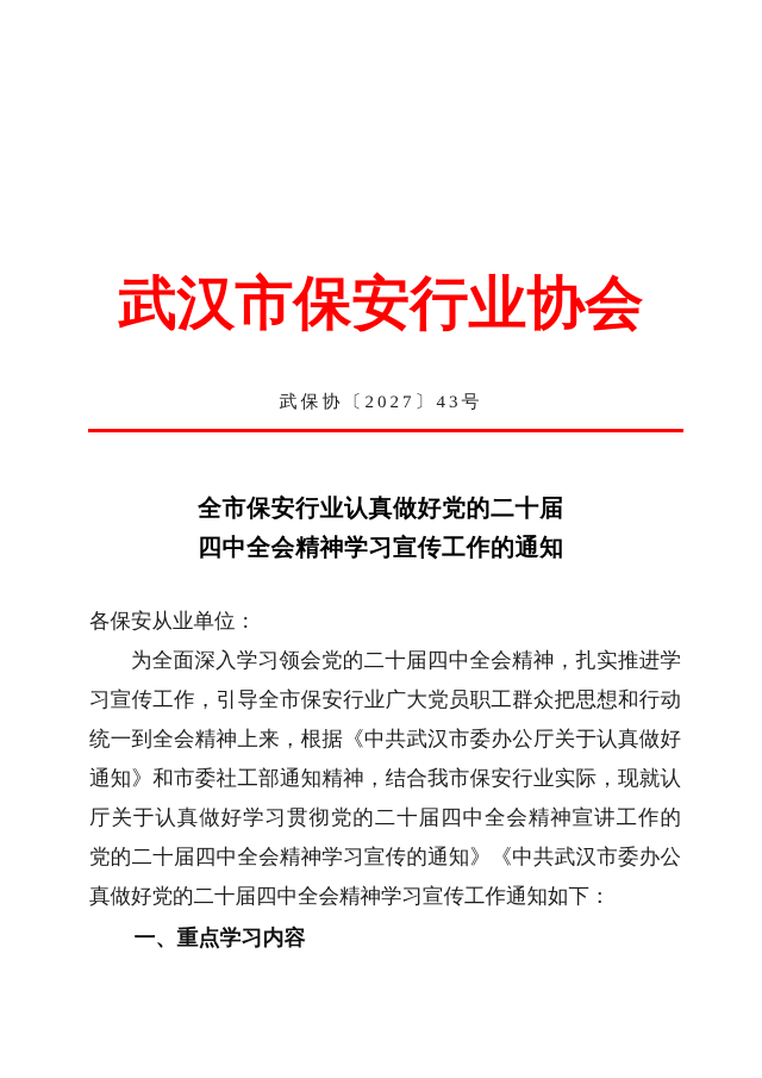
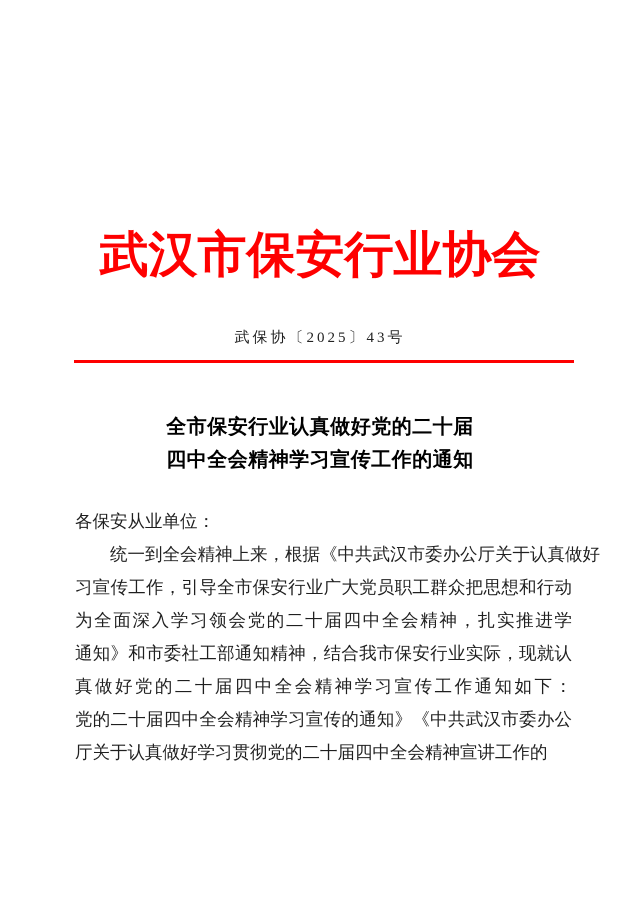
  武汉市保安行业协会
- 武保协〔2027〕43号
+ 武保协〔2025〕43号
  全市保安行业认真做好党的二十届
  四中全会精神学习宣传工作的通知
  各保安从业单位：
- 为全面深入学习领会党的二十届四中全会精神，扎实推进学
+ 统一到全会精神上来，根据《中共武汉市委办公厅关于认真做好
  习宣传工作，引导全市保安行业广大党员职工群众把思想和行动
- 统一到全会精神上来，根据《中共武汉市委办公厅关于认真做好
+ 为全面深入学习领会党的二十届四中全会精神，扎实推进学
  通知》和市委社工部通知精神，结合我市保安行业实际，现就认
- 厅关于认真做好学习贯彻党的二十届四中全会精神宣讲工作的
+ 真做好党的二十届四中全会精神学习宣传工作通知如下：
  党的二十届四中全会精神学习宣传的通知》《中共武汉市委办公
- 真做好党的二十届四中全会精神学习宣传工作通知如下：
+ 厅关于认真做好学习贯彻党的二十届四中全会精神宣讲工作的
- 一、重点学习内容
